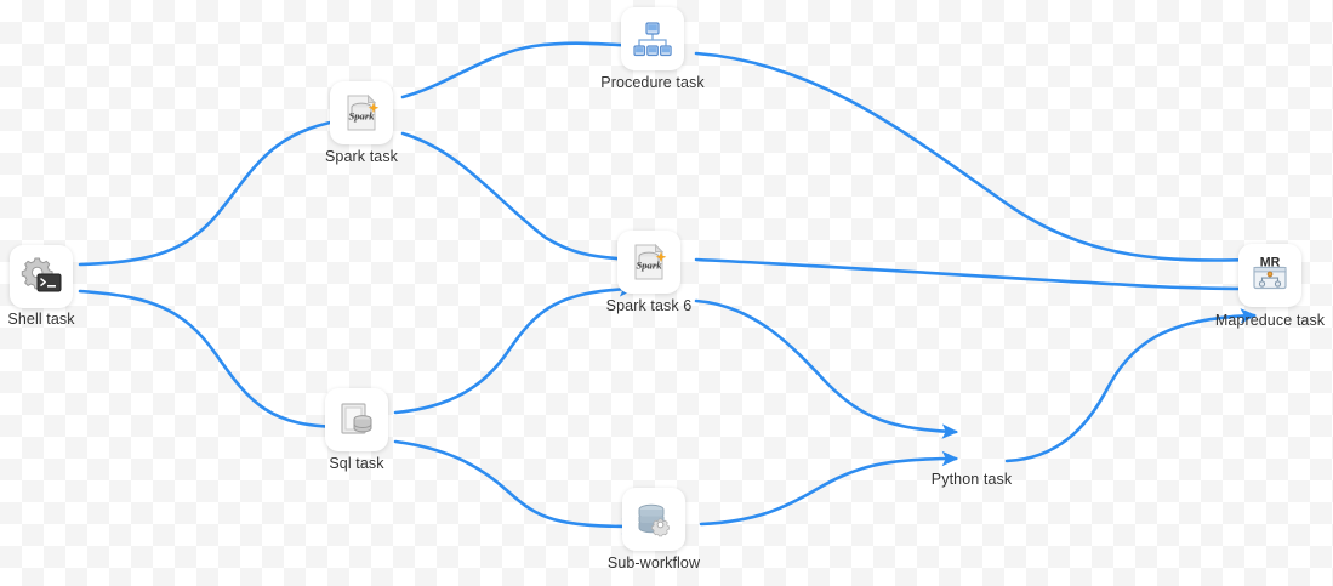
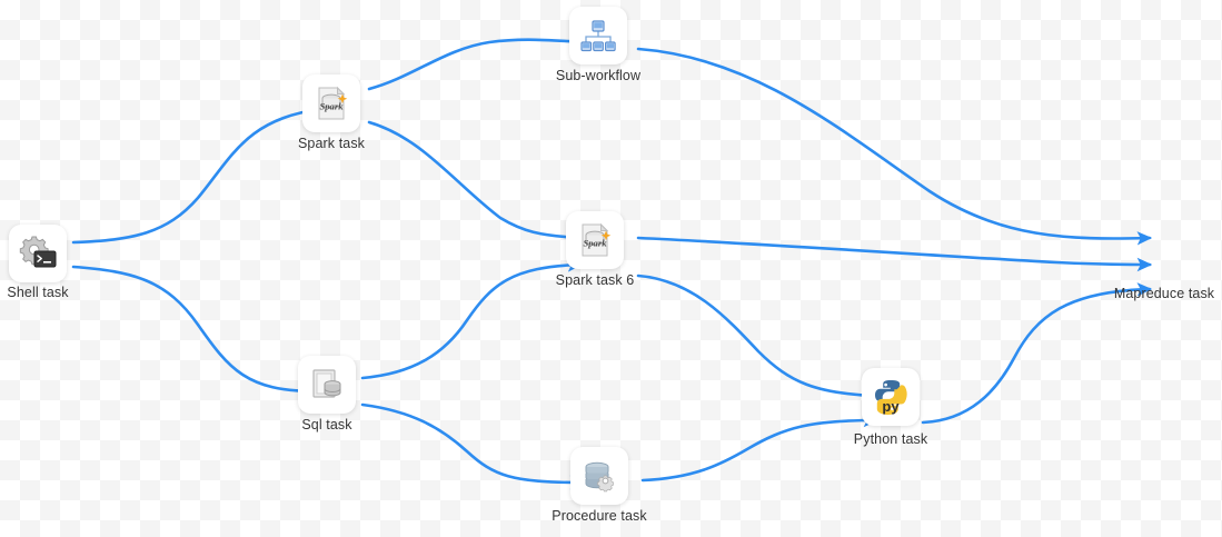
  Shell task
  Spark
  Spark task
- Procedure task
+ Sub-workflow
  Spark
  Spark task 6
  Sql task
- Sub-workflow
+ Procedure task
+ py
  Python task
- MR
  Mapreduce task
